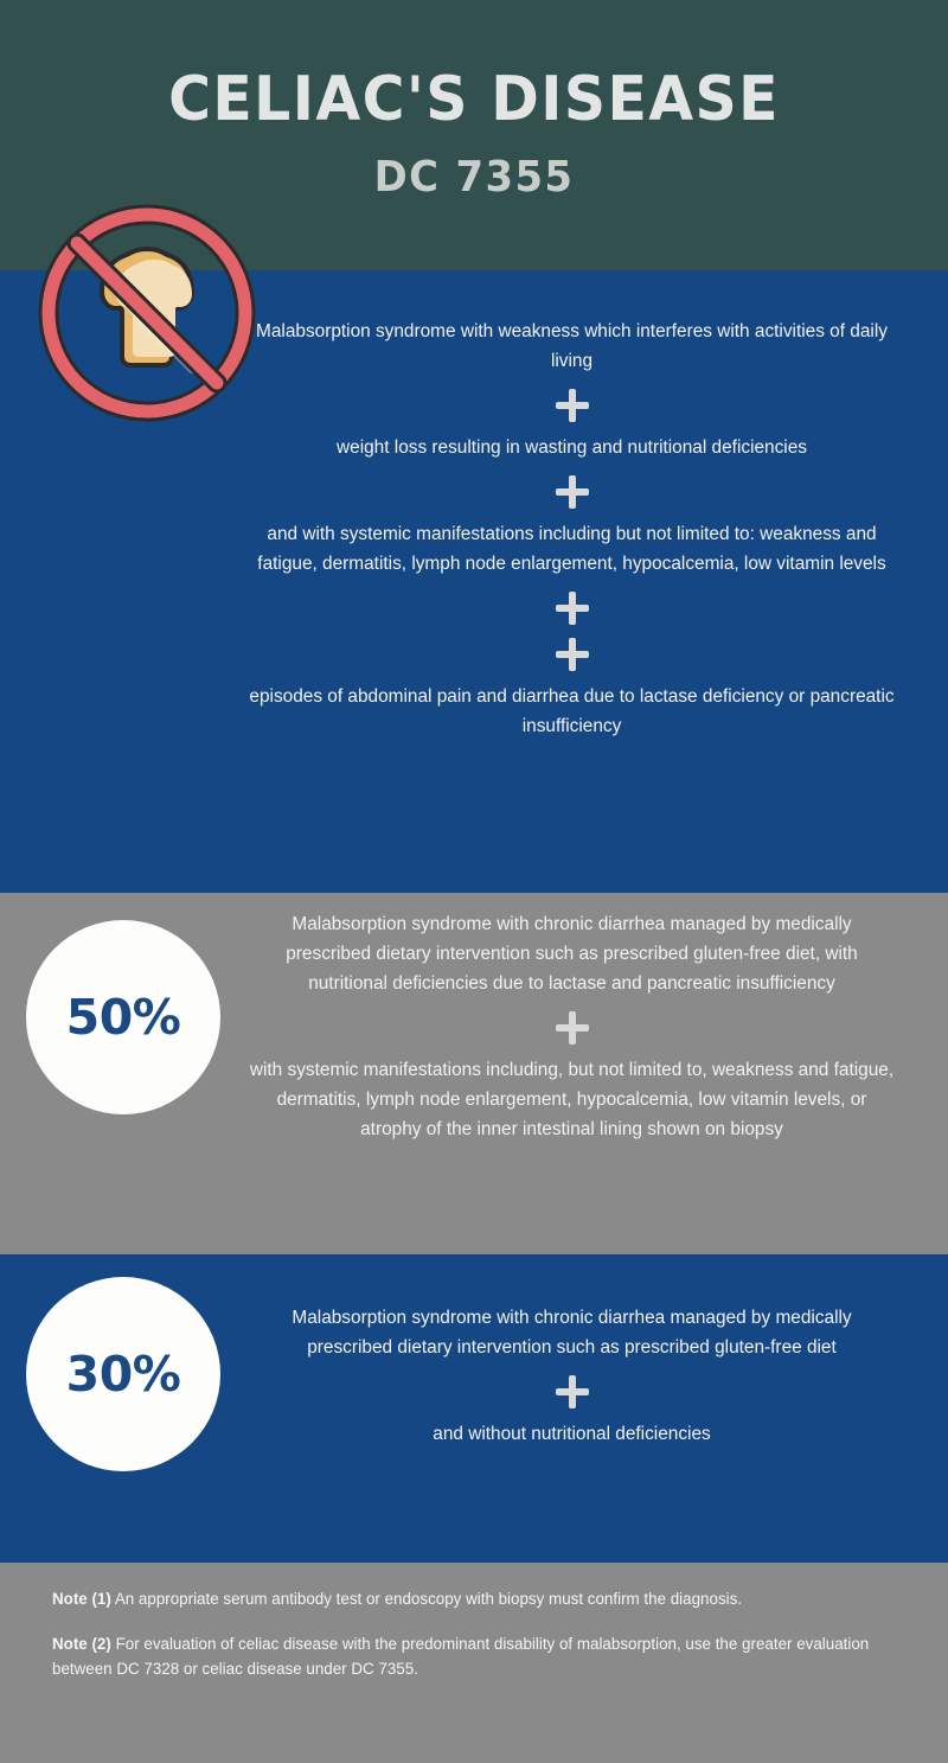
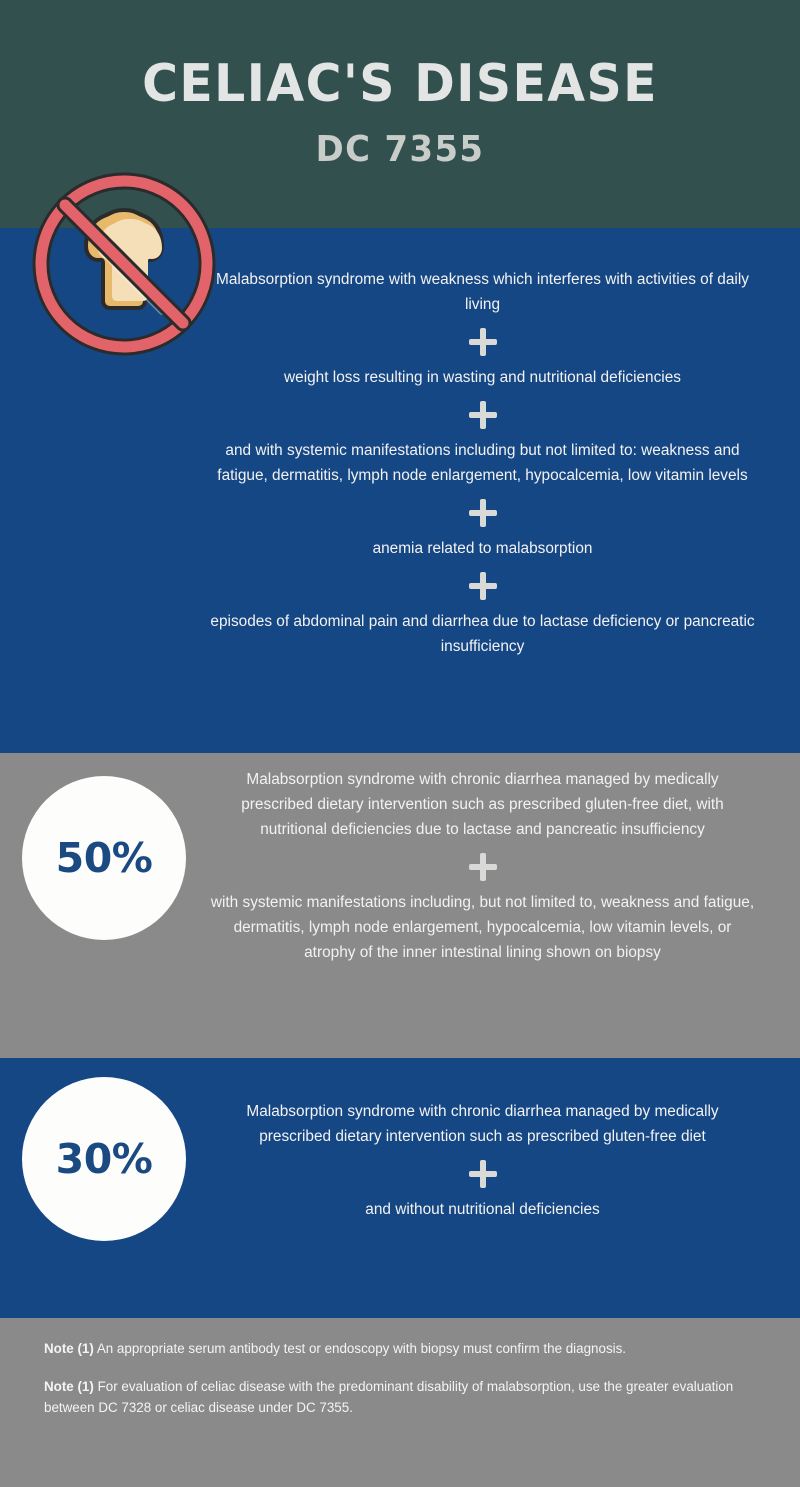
  CELIAC'S DISEASE
  DC 7355
  50%
  30%
  Malabsorption syndrome with weakness which interferes with activities of daily living
  weight loss resulting in wasting and nutritional deficiencies
  and with systemic manifestations including but not limited to: weakness and fatigue, dermatitis, lymph node enlargement, hypocalcemia, low vitamin levels
+ anemia related to malabsorption
  episodes of abdominal pain and diarrhea due to lactase deficiency or pancreatic insufficiency
  Malabsorption syndrome with chronic diarrhea managed by medically prescribed dietary intervention such as prescribed gluten-free diet, with nutritional deficiencies due to lactase and pancreatic insufficiency
  with systemic manifestations including, but not limited to, weakness and fatigue, dermatitis, lymph node enlargement, hypocalcemia, low vitamin levels, or atrophy of the inner intestinal lining shown on biopsy
  Malabsorption syndrome with chronic diarrhea managed by medically prescribed dietary intervention such as prescribed gluten-free diet
  and without nutritional deficiencies
  Note (1) An appropriate serum antibody test or endoscopy with biopsy must confirm the diagnosis.
- Note (2) For evaluation of celiac disease with the predominant disability of malabsorption, use the greater evaluation between DC 7328 or celiac disease under DC 7355.
+ Note (1) For evaluation of celiac disease with the predominant disability of malabsorption, use the greater evaluation between DC 7328 or celiac disease under DC 7355.
